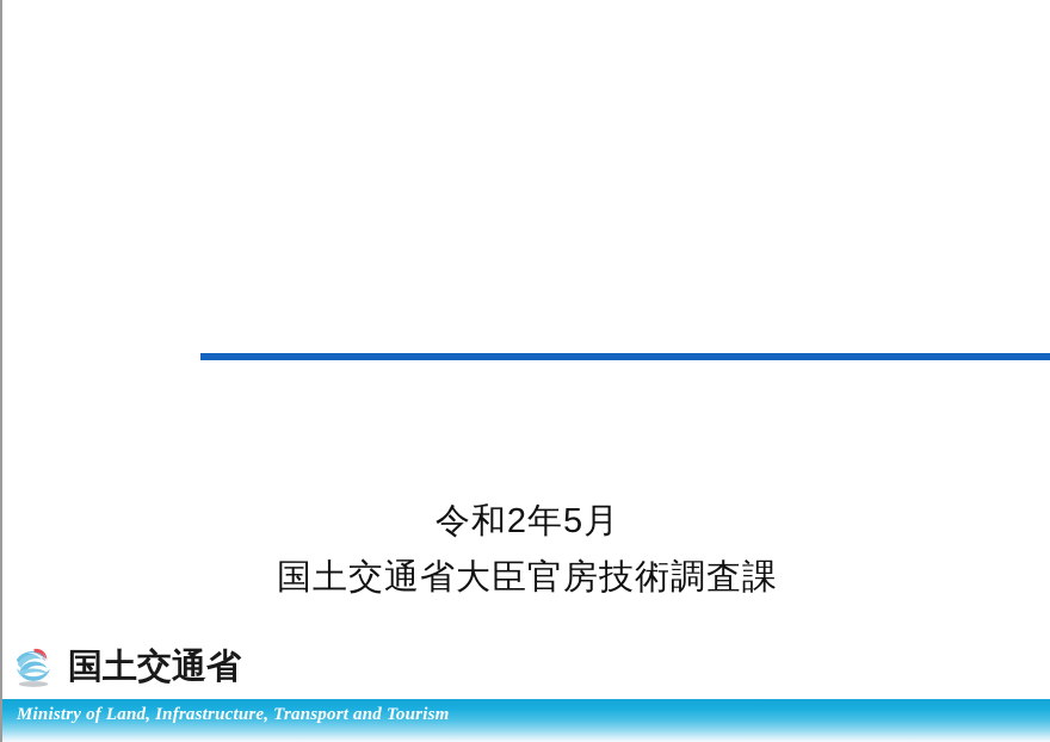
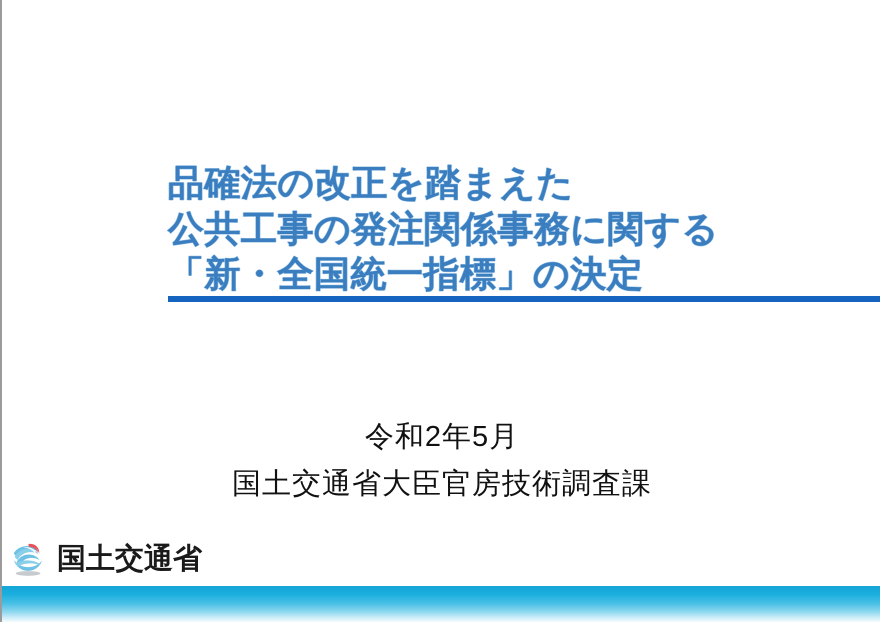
+ 品確法の改正を踏まえた
+ 公共工事の発注関係事務に関する
+ 「新・全国統一指標」の決定
  令和2年5月
  国土交通省大臣官房技術調査課
  国土交通省
- Ministry of Land, Infrastructure, Transport and Tourism
